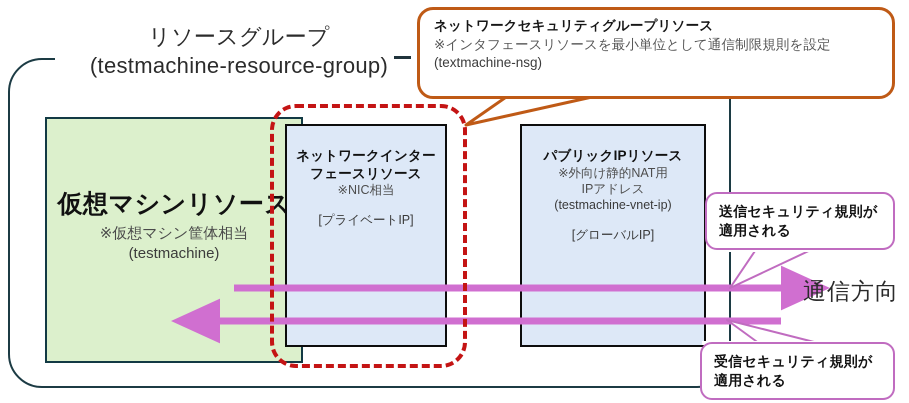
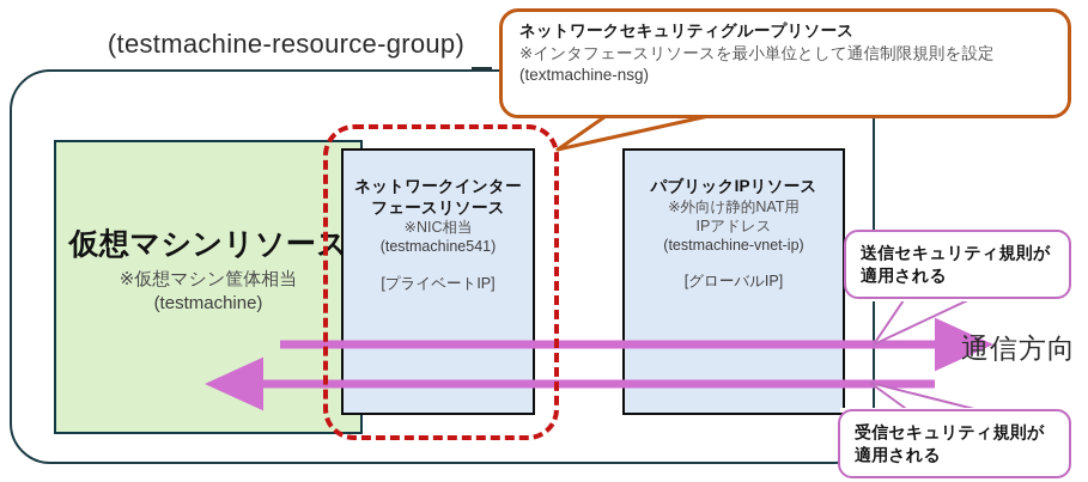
- リソースグループ
  (testmachine-resource-group)
  仮想マシンリソース
  ※仮想マシン筐体相当
  (testmachine)
  ネットワークインター
  フェースリソース
  ※NIC相当
+ (testmachine541)
  [プライベートIP]
  パブリックIPリソース
  ※外向け静的NAT用
  IPアドレス
  (testmachine-vnet-ip)
  [グローバルIP]
  通信方向
  ネットワークセキュリティグループリソース
  ※インタフェースリソースを最小単位として通信制限規則を設定
  (textmachine-nsg)
  送信セキュリティ規則が
  適用される
  受信セキュリティ規則が
  適用される
